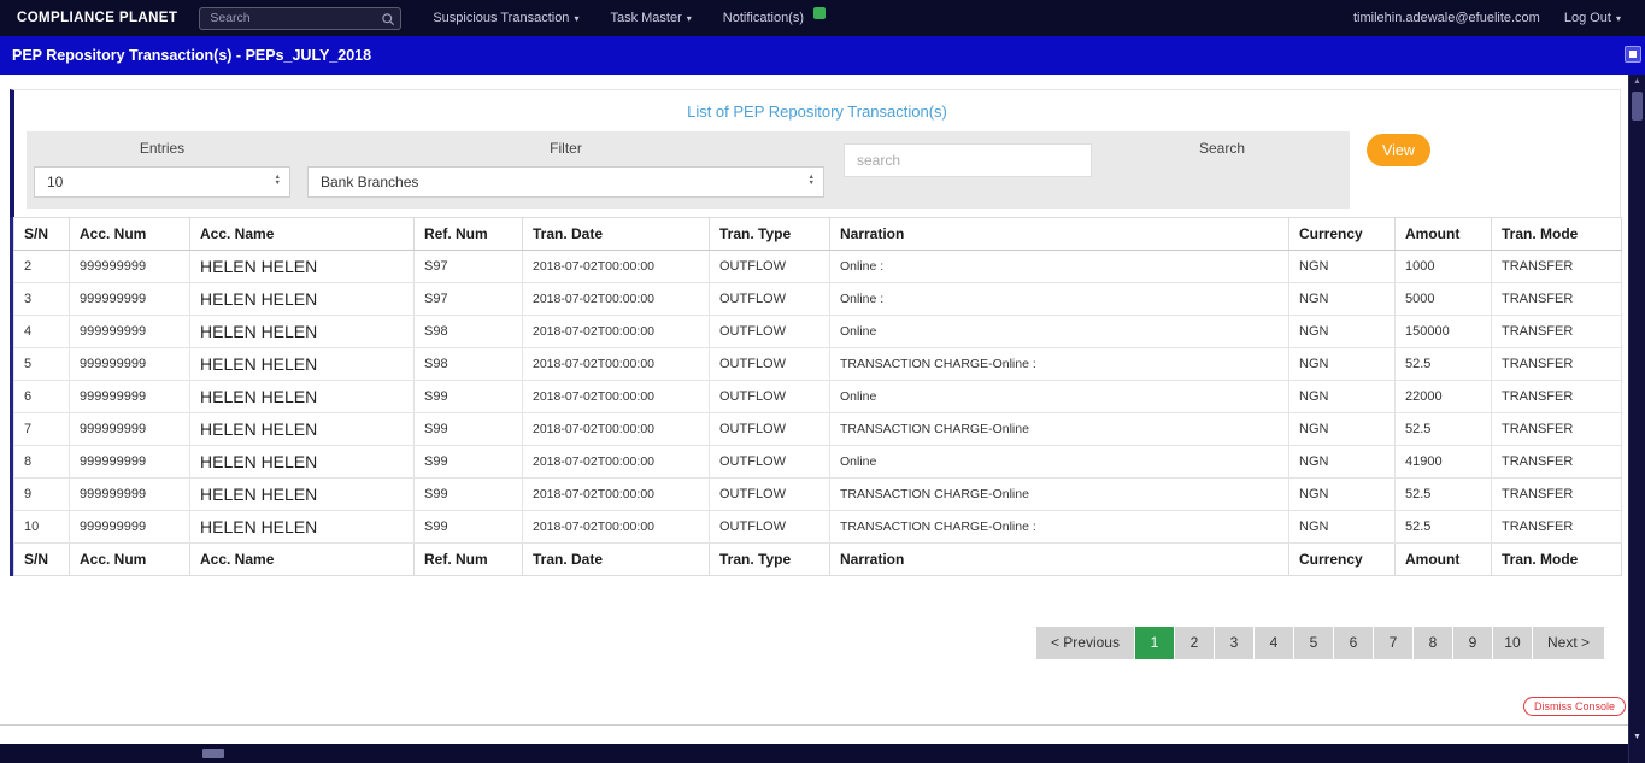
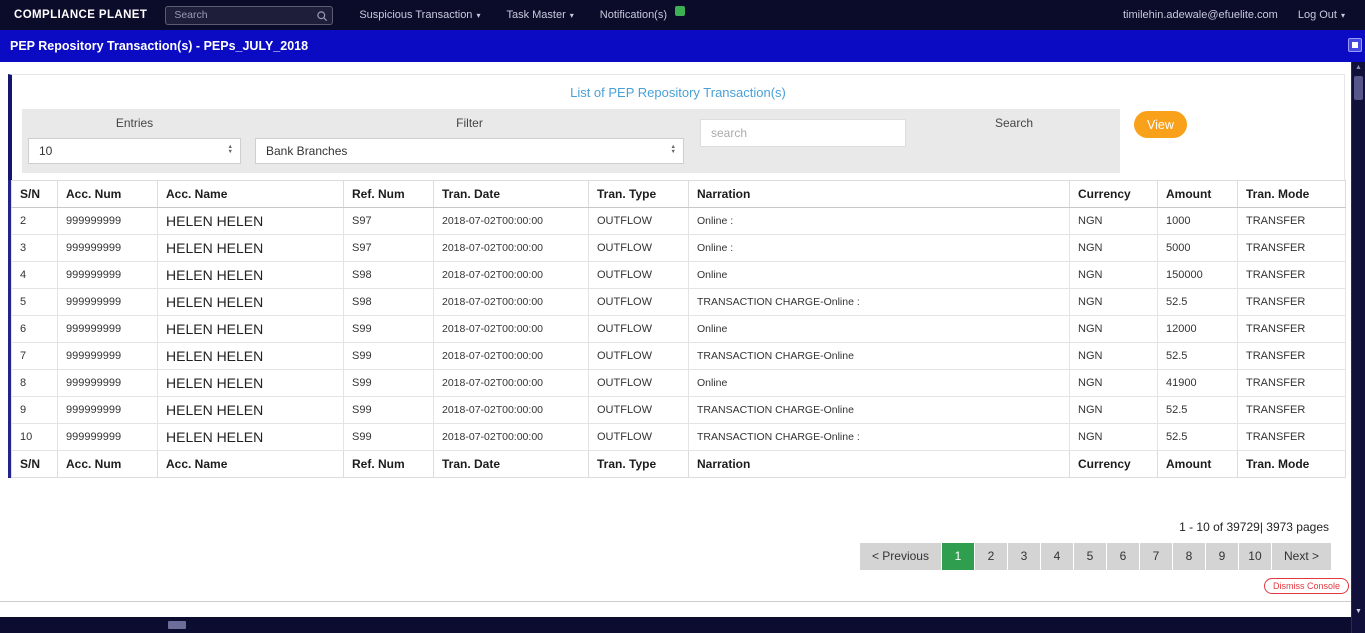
  COMPLIANCE PLANET
  Search
  Suspicious Transaction
  ▾
  Task Master
  ▾
  Notification(s)
  timilehin.adewale@efuelite.com
  Log Out
  ▾
  PEP Repository Transaction(s) - PEPs_JULY_2018
  List of PEP Repository Transaction(s)
  Entries
  10
  Filter
  Bank Branches
  search
  Search
  View
  S/N	Acc. Num	Acc. Name	Ref. Num	Tran. Date	Tran. Type	Narration	Currency	Amount	Tran. Mode
  2	999999999	HELEN HELEN	S97	2018-07-02T00:00:00	OUTFLOW	Online :	NGN	1000	TRANSFER
  3	999999999	HELEN HELEN	S97	2018-07-02T00:00:00	OUTFLOW	Online :	NGN	5000	TRANSFER
  4	999999999	HELEN HELEN	S98	2018-07-02T00:00:00	OUTFLOW	Online	NGN	150000	TRANSFER
  5	999999999	HELEN HELEN	S98	2018-07-02T00:00:00	OUTFLOW	TRANSACTION CHARGE-Online :	NGN	52.5	TRANSFER
- 6	999999999	HELEN HELEN	S99	2018-07-02T00:00:00	OUTFLOW	Online	NGN	22000	TRANSFER
+ 6	999999999	HELEN HELEN	S99	2018-07-02T00:00:00	OUTFLOW	Online	NGN	12000	TRANSFER
  7	999999999	HELEN HELEN	S99	2018-07-02T00:00:00	OUTFLOW	TRANSACTION CHARGE-Online	NGN	52.5	TRANSFER
  8	999999999	HELEN HELEN	S99	2018-07-02T00:00:00	OUTFLOW	Online	NGN	41900	TRANSFER
  9	999999999	HELEN HELEN	S99	2018-07-02T00:00:00	OUTFLOW	TRANSACTION CHARGE-Online	NGN	52.5	TRANSFER
  10	999999999	HELEN HELEN	S99	2018-07-02T00:00:00	OUTFLOW	TRANSACTION CHARGE-Online :	NGN	52.5	TRANSFER
  S/N	Acc. Num	Acc. Name	Ref. Num	Tran. Date	Tran. Type	Narration	Currency	Amount	Tran. Mode
+ 1 - 10 of 39729| 3973 pages
  < Previous
  1
  2
  3
  4
  5
  6
  7
  8
  9
  10
  Next >
  Dismiss Console
